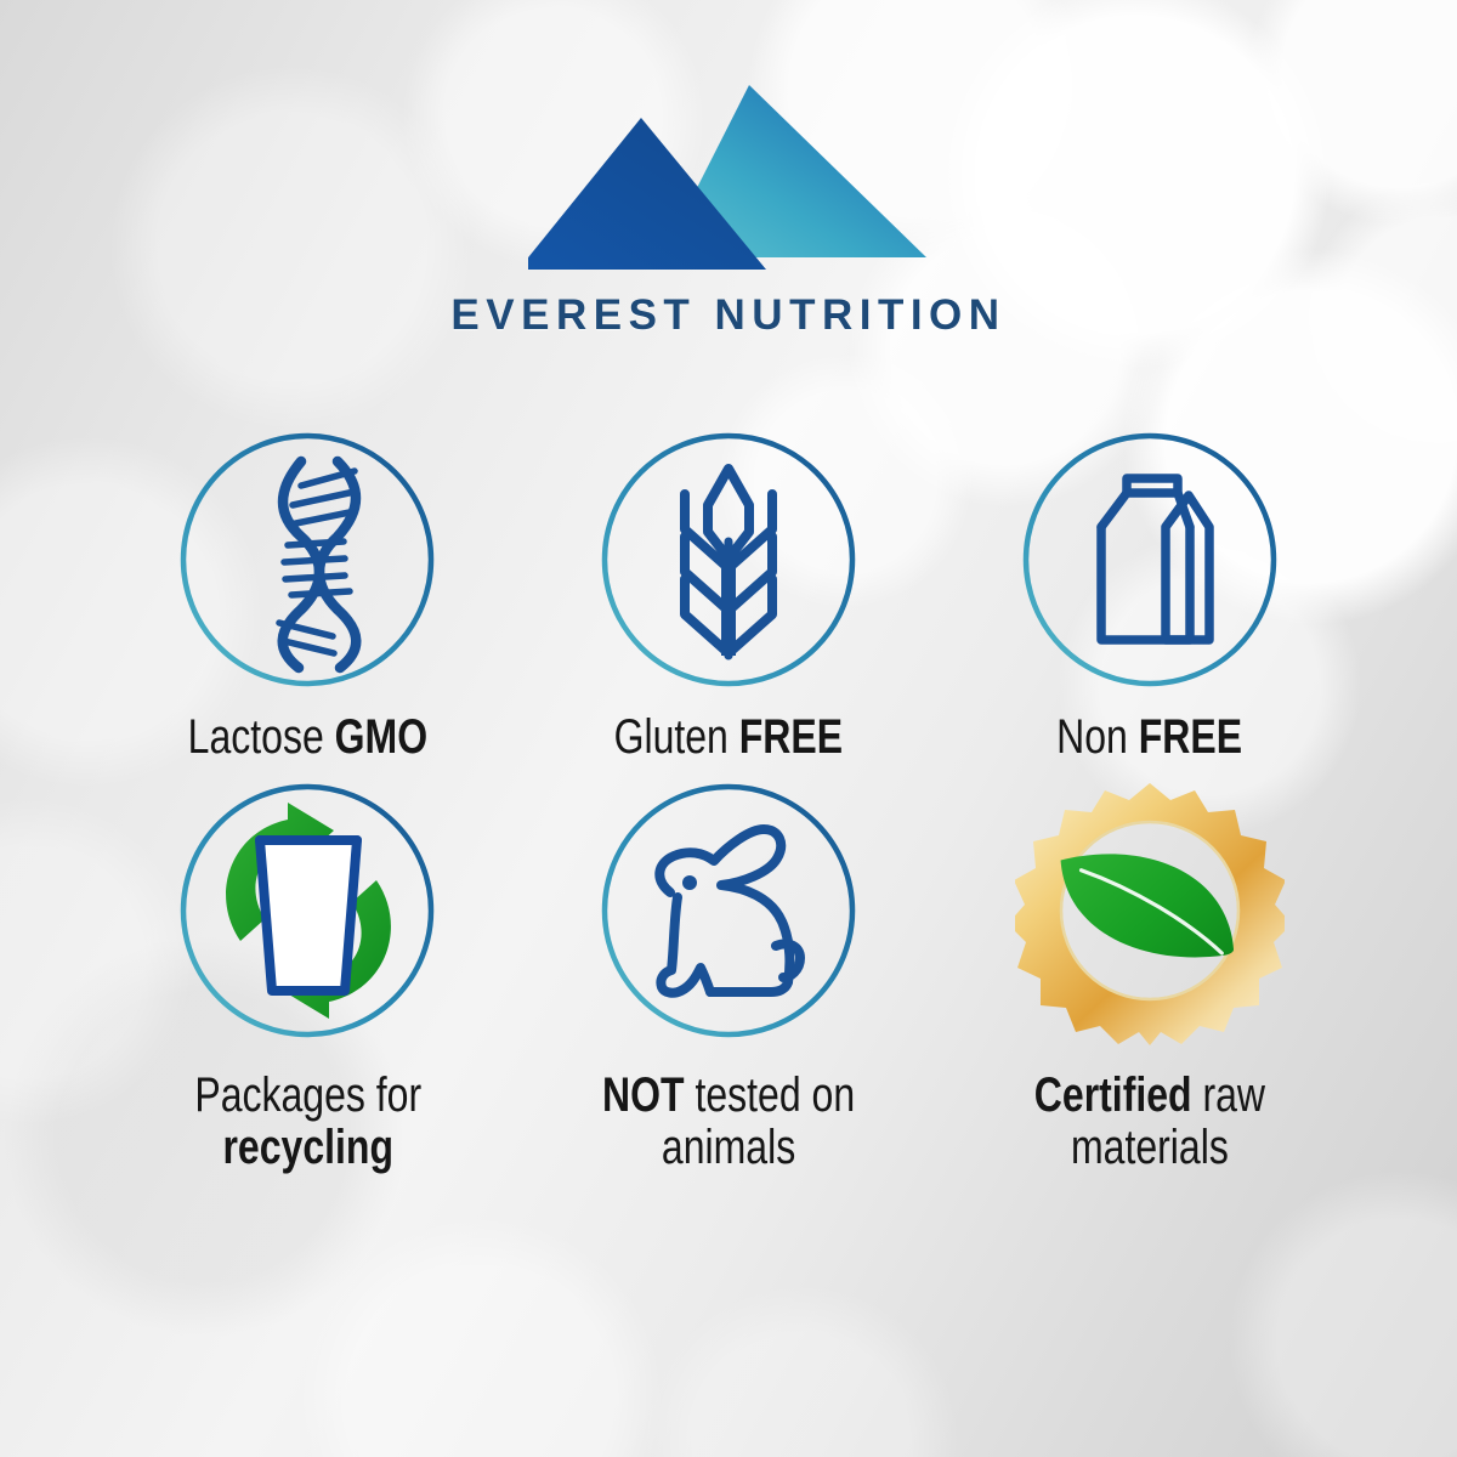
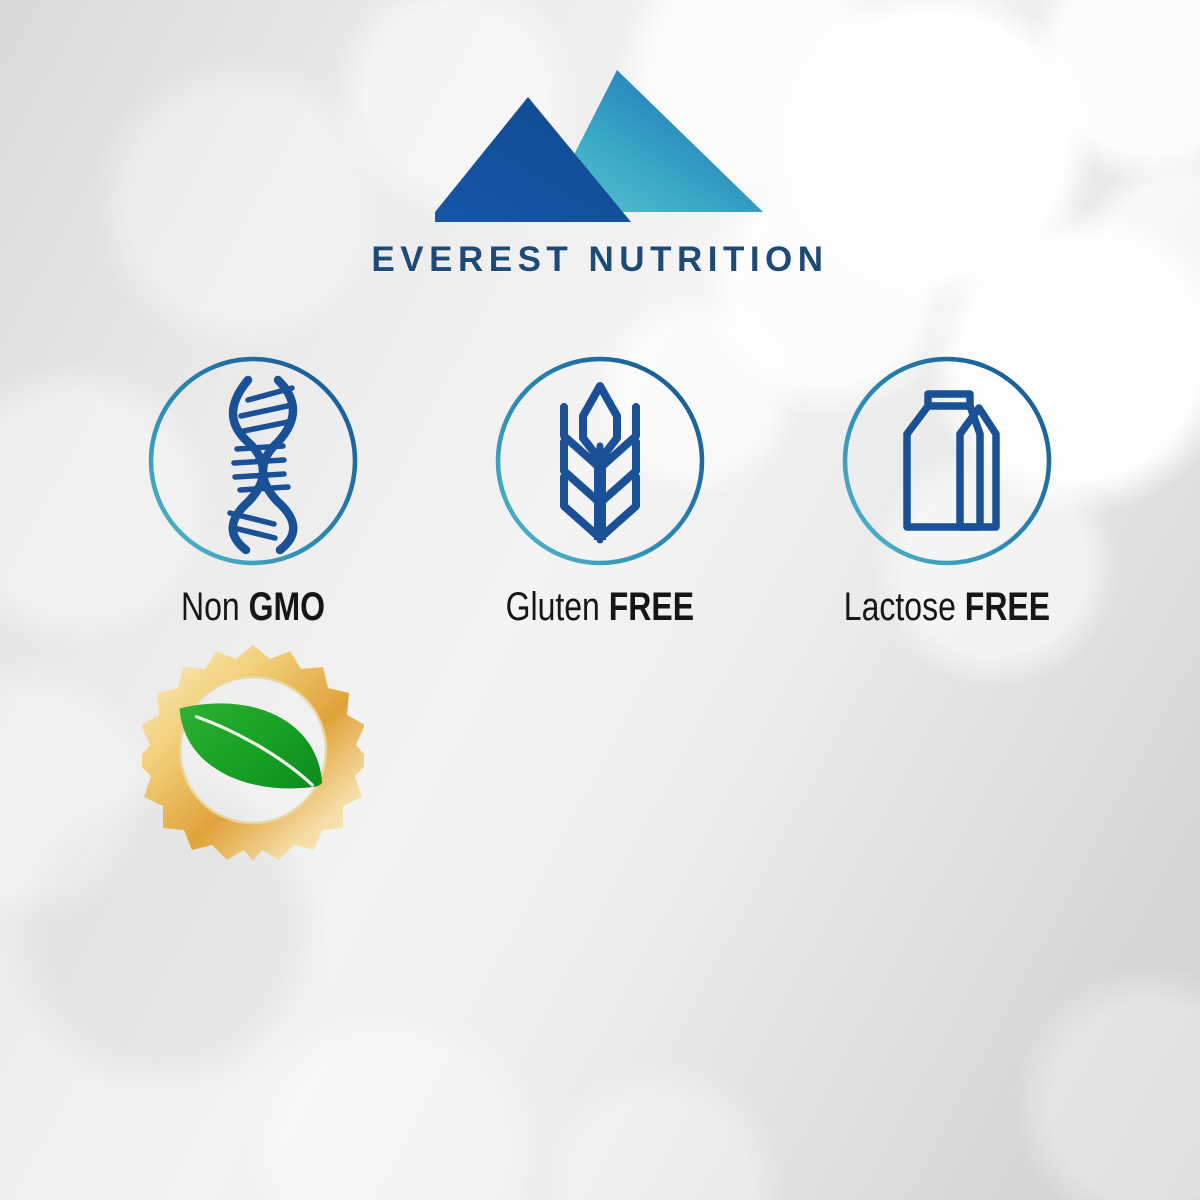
  EVEREST NUTRITION
- Lactose GMO
+ Non GMO
  Gluten FREE
- Non FREE
+ Lactose FREE
- Packages for
- recycling
- NOT tested on
- animals
- Certified raw
- materials
